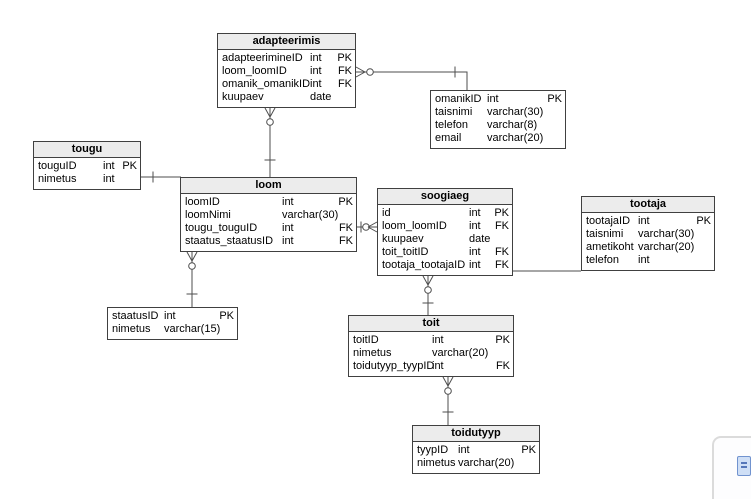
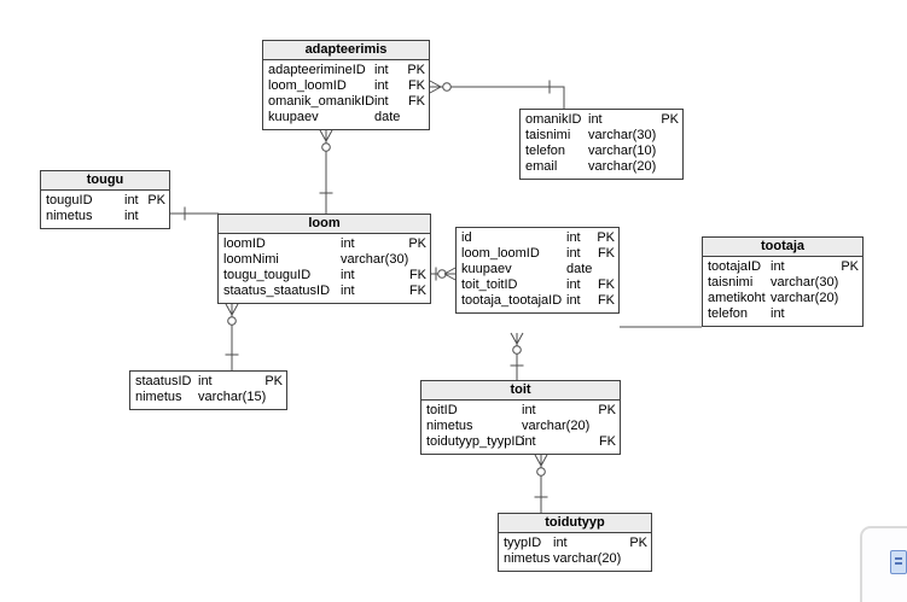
  adapteerimis
  adapteerimineID
  int
  PK
  loom_loomID
  int
  FK
  omanik_omanikID
  int
  FK
  kuupaev
  date
  omanikID
  int
  PK
  taisnimi
  varchar(30)
  telefon
- varchar(8)
+ varchar(10)
  email
  varchar(20)
  tougu
  touguID
  int
  PK
  nimetus
  int
  loom
  loomID
  int
  PK
  loomNimi
  varchar(30)
  tougu_touguID
  int
  FK
  staatus_staatusID
  int
  FK
- soogiaeg
  id
  int
  PK
  loom_loomID
  int
  FK
  kuupaev
  date
  toit_toitID
  int
  FK
  tootaja_tootajaID
  int
  FK
  tootaja
  tootajaID
  int
  PK
  taisnimi
  varchar(30)
  ametikoht
  varchar(20)
  telefon
  int
  staatusID
  int
  PK
  nimetus
  varchar(15)
  toit
  toitID
  int
  PK
  nimetus
  varchar(20)
  toidutyyp_tyypID
  int
  FK
  toidutyyp
  tyypID
  int
  PK
  nimetus
  varchar(20)
